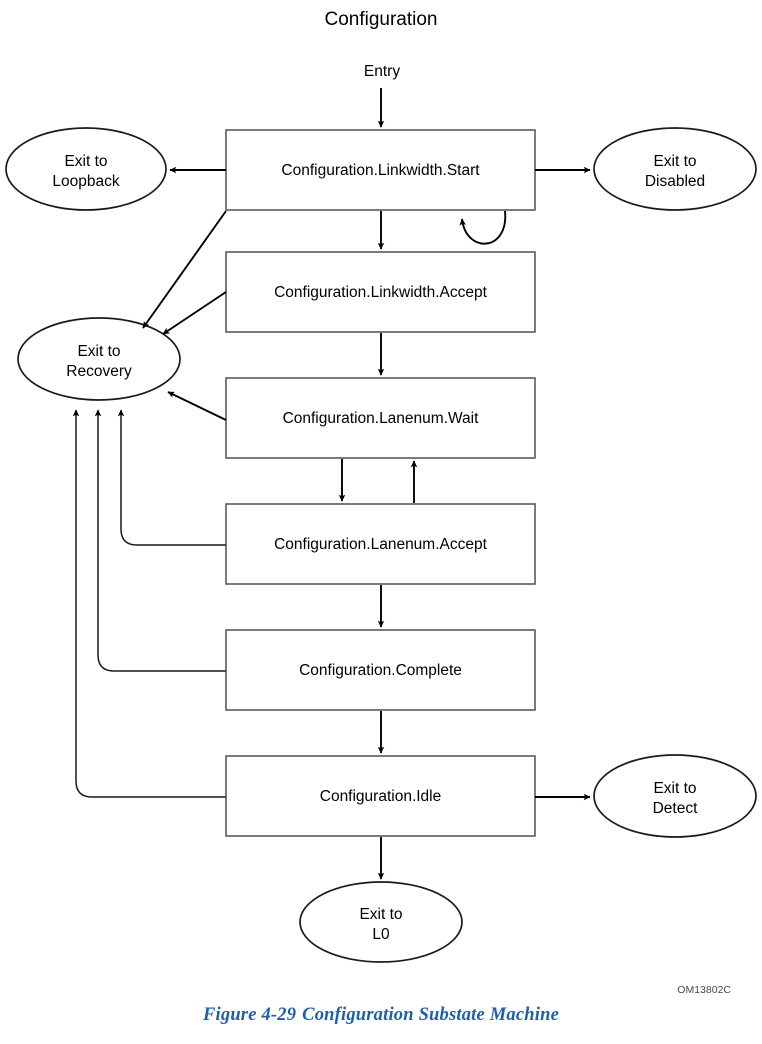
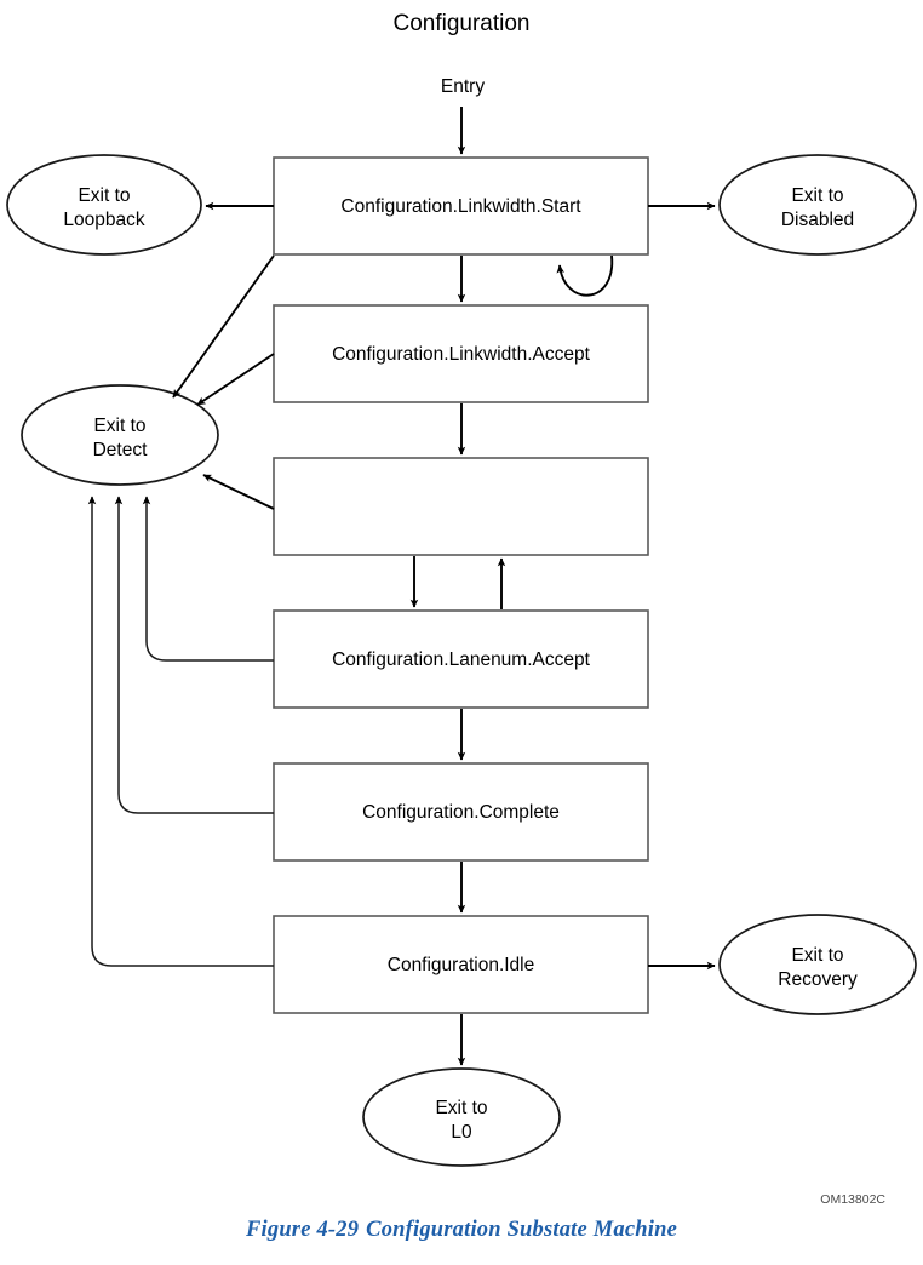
  Configuration
  Entry
  Configuration.Linkwidth.Start
  Configuration.Linkwidth.Accept
- Configuration.Lanenum.Wait
  Configuration.Lanenum.Accept
  Configuration.Complete
  Configuration.Idle
  Exit to
  Loopback
  Exit to
  Disabled
  Exit to
- Recovery
+ Detect
  Exit to
- Detect
+ Recovery
  Exit to
  L0
  OM13802C
  Figure 4-29 Configuration Substate Machine
